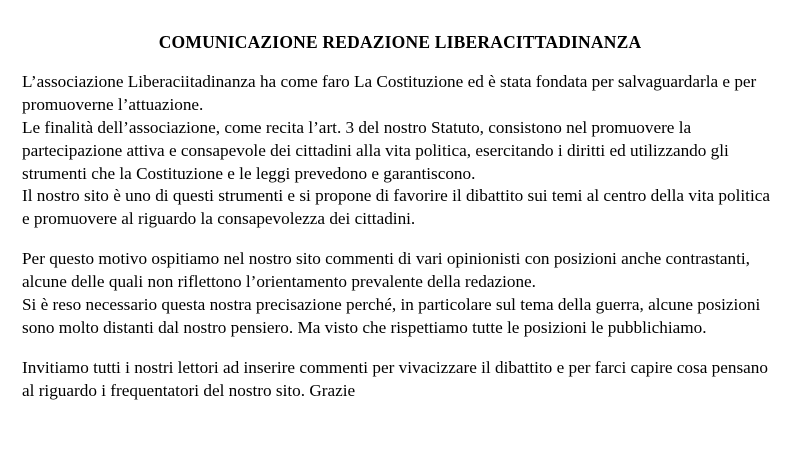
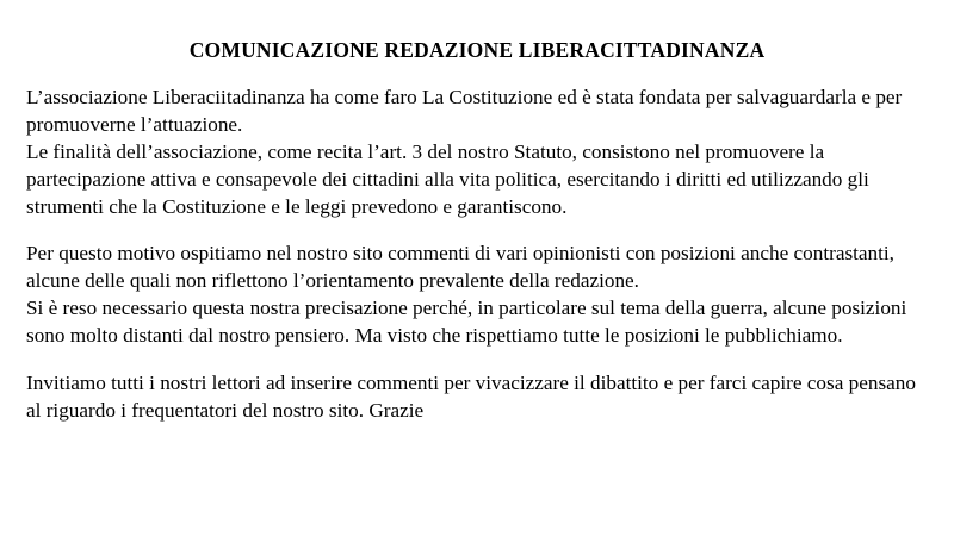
  COMUNICAZIONE REDAZIONE LIBERACITTADINANZA
  L’associazione Liberaciitadinanza ha come faro La Costituzione ed è stata fondata per salvaguardarla e per promuoverne l’attuazione.
  Le finalità dell’associazione, come recita l’art. 3 del nostro Statuto, consistono nel promuovere la partecipazione attiva e consapevole dei cittadini alla vita politica, esercitando i diritti ed utilizzando gli strumenti che la Costituzione e le leggi prevedono e garantiscono.
- Il nostro sito è uno di questi strumenti e si propone di favorire il dibattito sui temi al centro della vita politica e promuovere al riguardo la consapevolezza dei cittadini.
  Per questo motivo ospitiamo nel nostro sito commenti di vari opinionisti con posizioni anche contrastanti, alcune delle quali non riflettono l’orientamento prevalente della redazione.
  Si è reso necessario questa nostra precisazione perché, in particolare sul tema della guerra, alcune posizioni sono molto distanti dal nostro pensiero. Ma visto che rispettiamo tutte le posizioni le pubblichiamo.
  Invitiamo tutti i nostri lettori ad inserire commenti per vivacizzare il dibattito e per farci capire cosa pensano al riguardo i frequentatori del nostro sito. Grazie
